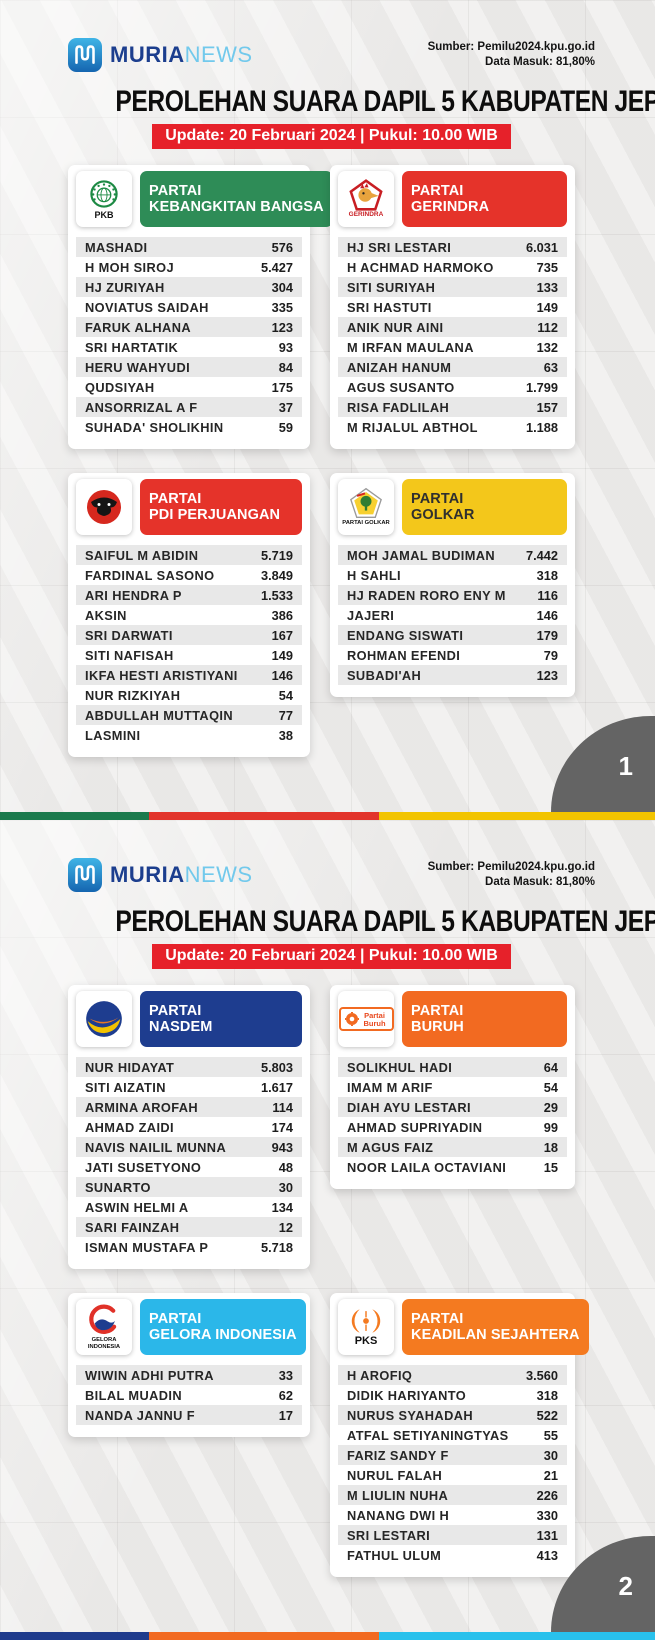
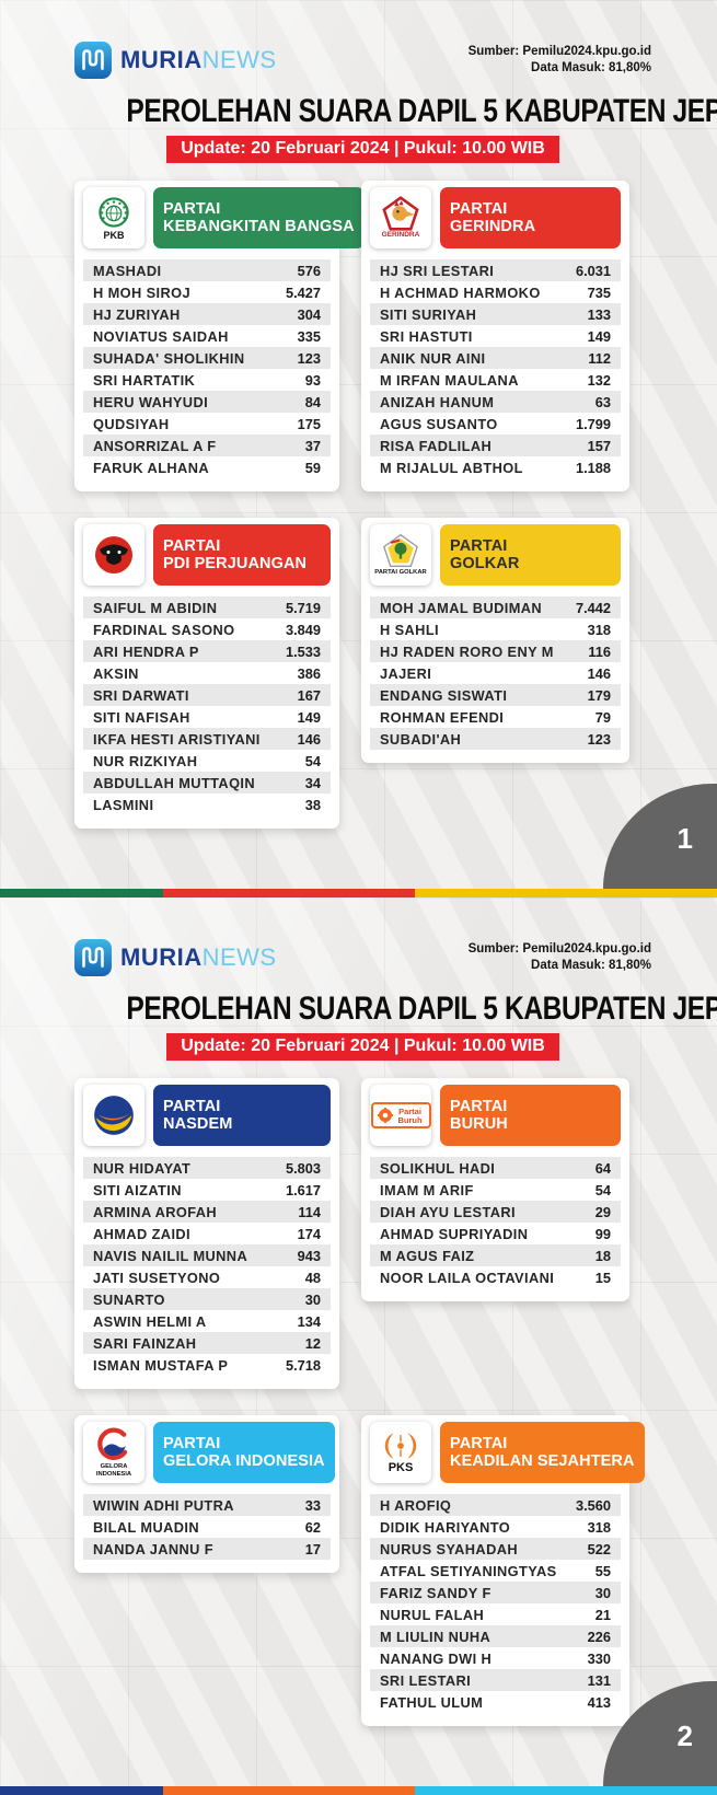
  MURIANEWS
  Sumber: Pemilu2024.kpu.go.id
  Data Masuk: 81,80%
  PEROLEHAN SUARA DAPIL 5 KABUPATEN JEP
  Update: 20 Februari 2024 | Pukul: 10.00 WIB
  PKB
  PARTAI
  KEBANGKITAN BANGSA
  MASHADI
  576
  H MOH SIROJ
  5.427
  HJ ZURIYAH
  304
  NOVIATUS SAIDAH
  335
- FARUK ALHANA
+ SUHADA' SHOLIKHIN
  123
  SRI HARTATIK
  93
  HERU WAHYUDI
  84
  QUDSIYAH
  175
  ANSORRIZAL A F
  37
- SUHADA' SHOLIKHIN
+ FARUK ALHANA
  59
  PARTAI
  GERINDRA
  HJ SRI LESTARI
  6.031
  H ACHMAD HARMOKO
  735
  SITI SURIYAH
  133
  SRI HASTUTI
  149
  ANIK NUR AINI
  112
  M IRFAN MAULANA
  132
  ANIZAH HANUM
  63
  AGUS SUSANTO
  1.799
  RISA FADLILAH
  157
  M RIJALUL ABTHOL
  1.188
  PARTAI
  PDI PERJUANGAN
  SAIFUL M ABIDIN
  5.719
  FARDINAL SASONO
  3.849
  ARI HENDRA P
  1.533
  AKSIN
  386
  SRI DARWATI
  167
  SITI NAFISAH
  149
  IKFA HESTI ARISTIYANI
  146
  NUR RIZKIYAH
  54
  ABDULLAH MUTTAQIN
- 77
+ 34
  LASMINI
  38
  PARTAI
  GOLKAR
  MOH JAMAL BUDIMAN
  7.442
  H SAHLI
  318
  HJ RADEN RORO ENY M
  116
  JAJERI
  146
  ENDANG SISWATI
  179
  ROHMAN EFENDI
  79
  SUBADI'AH
  123
  1
  MURIANEWS
  Sumber: Pemilu2024.kpu.go.id
  Data Masuk: 81,80%
  PEROLEHAN SUARA DAPIL 5 KABUPATEN JEP
  Update: 20 Februari 2024 | Pukul: 10.00 WIB
  PARTAI
  NASDEM
  NUR HIDAYAT
  5.803
  SITI AIZATIN
  1.617
  ARMINA AROFAH
  114
  AHMAD ZAIDI
  174
  NAVIS NAILIL MUNNA
  943
  JATI SUSETYONO
  48
  SUNARTO
  30
  ASWIN HELMI A
  134
  SARI FAINZAH
  12
  ISMAN MUSTAFA P
  5.718
  Partai Buruh
  PARTAI
  BURUH
  SOLIKHUL HADI
  64
  IMAM M ARIF
  54
  DIAH AYU LESTARI
  29
  AHMAD SUPRIYADIN
  99
  M AGUS FAIZ
  18
  NOOR LAILA OCTAVIANI
  15
  PARTAI
  GELORA INDONESIA
  WIWIN ADHI PUTRA
  33
  BILAL MUADIN
  62
  NANDA JANNU F
  17
  PKS
  PARTAI
  KEADILAN SEJAHTERA
  H AROFIQ
  3.560
  DIDIK HARIYANTO
  318
  NURUS SYAHADAH
  522
  ATFAL SETIYANINGTYAS
  55
  FARIZ SANDY F
  30
  NURUL FALAH
  21
  M LIULIN NUHA
  226
  NANANG DWI H
  330
  SRI LESTARI
  131
  FATHUL ULUM
  413
  2
